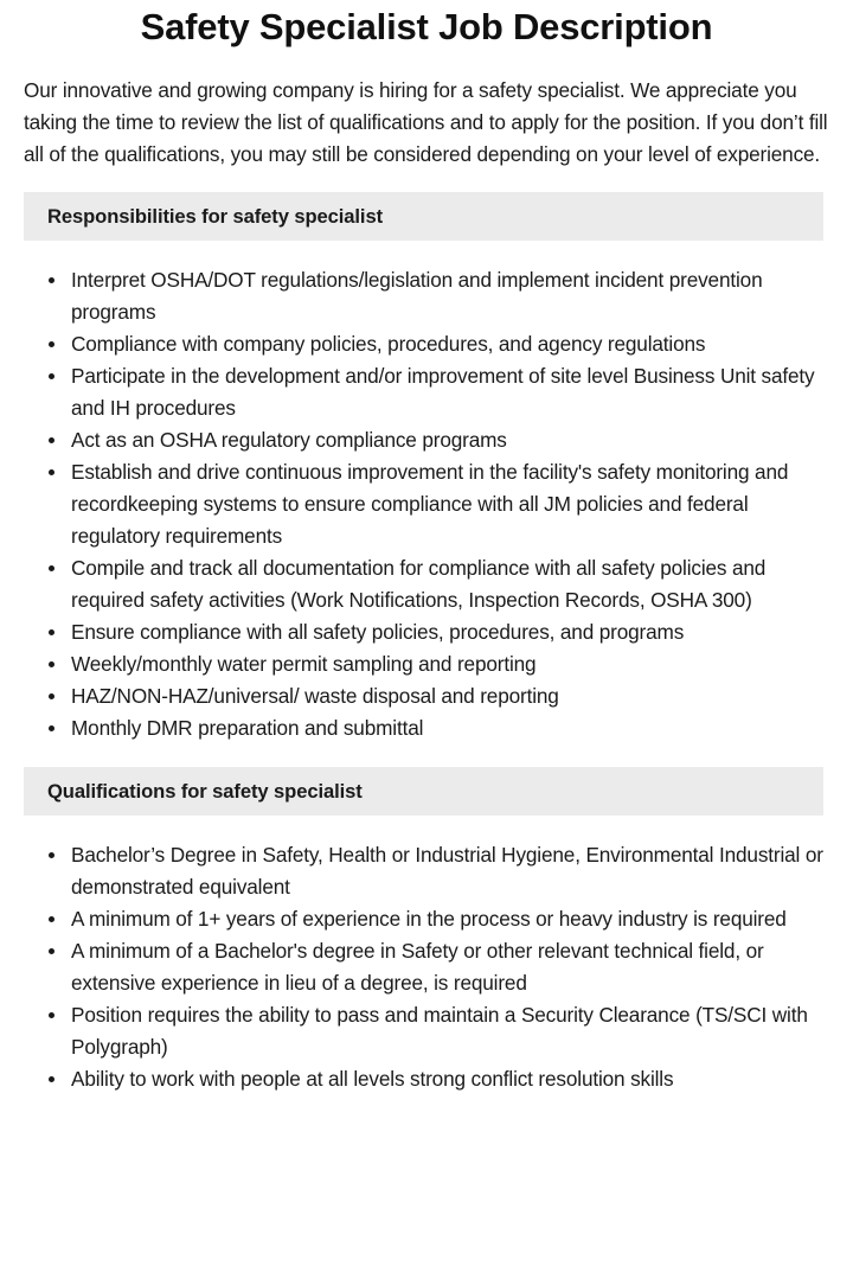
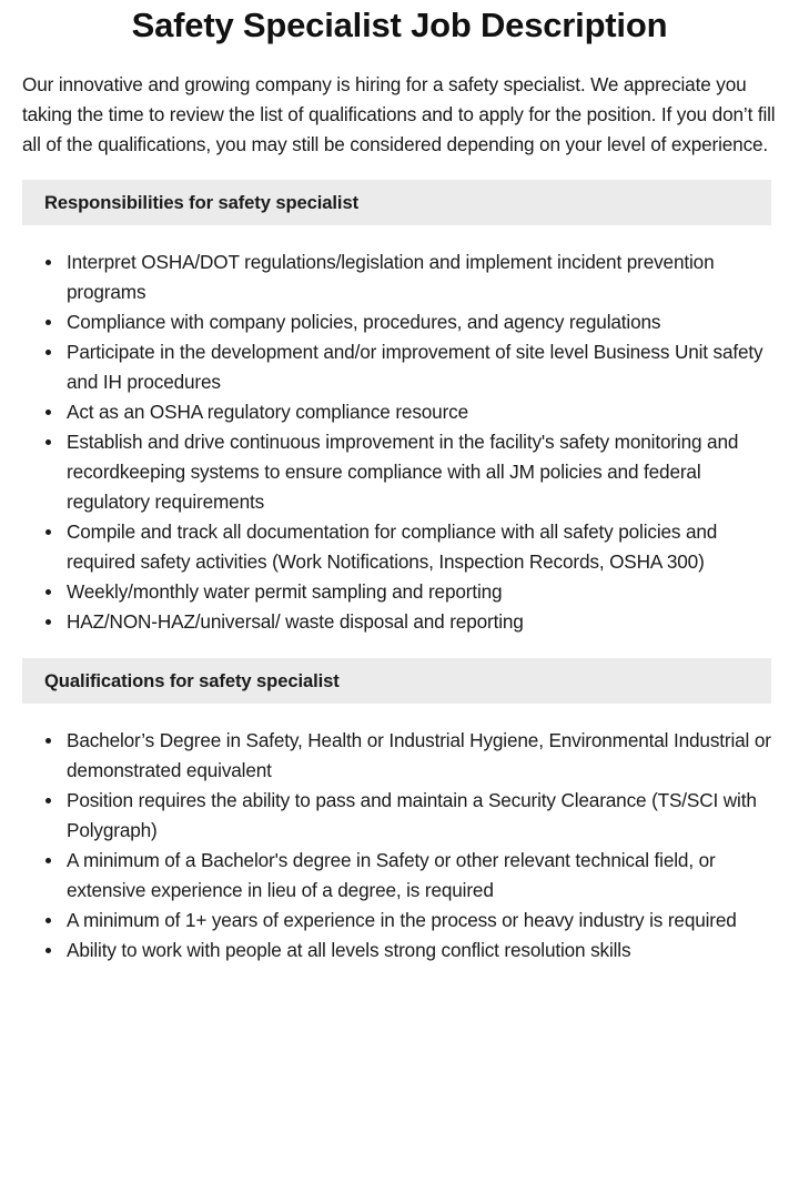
  Safety Specialist Job Description
  Our innovative and growing company is hiring for a safety specialist. We appreciate you taking the time to review the list of qualifications and to apply for the position. If you don’t fill all of the qualifications, you may still be considered depending on your level of experience.
  Responsibilities for safety specialist
  Interpret OSHA/DOT regulations/legislation and implement incident prevention programs
  Compliance with company policies, procedures, and agency regulations
  Participate in the development and/or improvement of site level Business Unit safety and IH procedures
- Act as an OSHA regulatory compliance programs
+ Act as an OSHA regulatory compliance resource
  Establish and drive continuous improvement in the facility's safety monitoring and recordkeeping systems to ensure compliance with all JM policies and federal regulatory requirements
  Compile and track all documentation for compliance with all safety policies and required safety activities (Work Notifications, Inspection Records, OSHA 300)
- Ensure compliance with all safety policies, procedures, and programs
  Weekly/monthly water permit sampling and reporting
  HAZ/NON-HAZ/universal/ waste disposal and reporting
- Monthly DMR preparation and submittal
  Qualifications for safety specialist
  Bachelor’s Degree in Safety, Health or Industrial Hygiene, Environmental Industrial or demonstrated equivalent
- A minimum of 1+ years of experience in the process or heavy industry is required
+ Position requires the ability to pass and maintain a Security Clearance (TS/SCI with Polygraph)
  A minimum of a Bachelor's degree in Safety or other relevant technical field, or extensive experience in lieu of a degree, is required
- Position requires the ability to pass and maintain a Security Clearance (TS/SCI with Polygraph)
+ A minimum of 1+ years of experience in the process or heavy industry is required
  Ability to work with people at all levels strong conflict resolution skills
